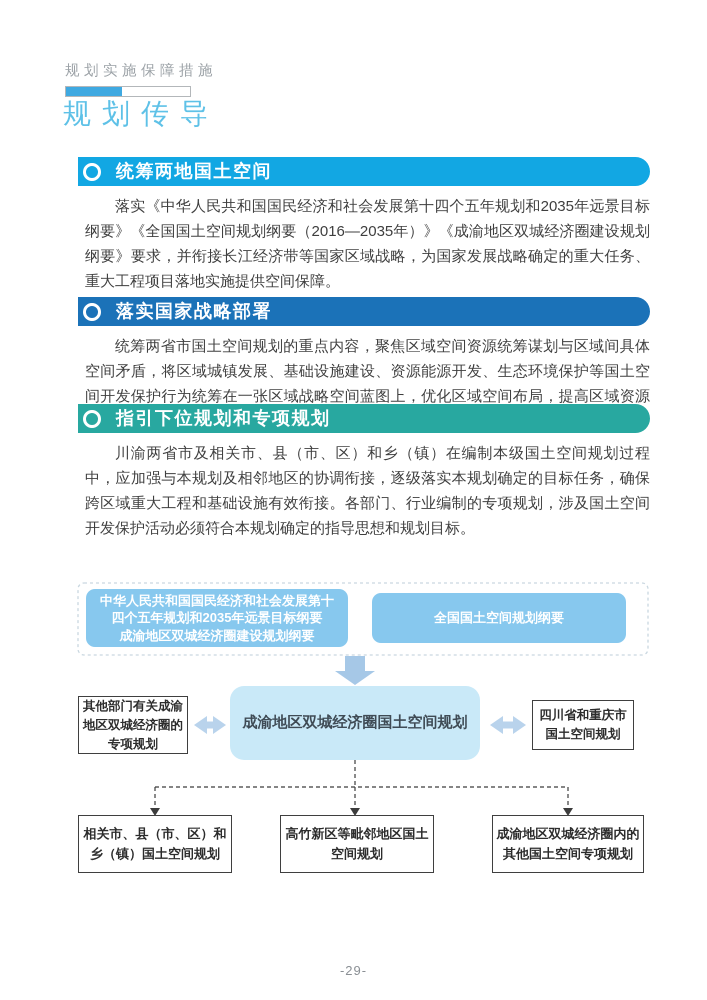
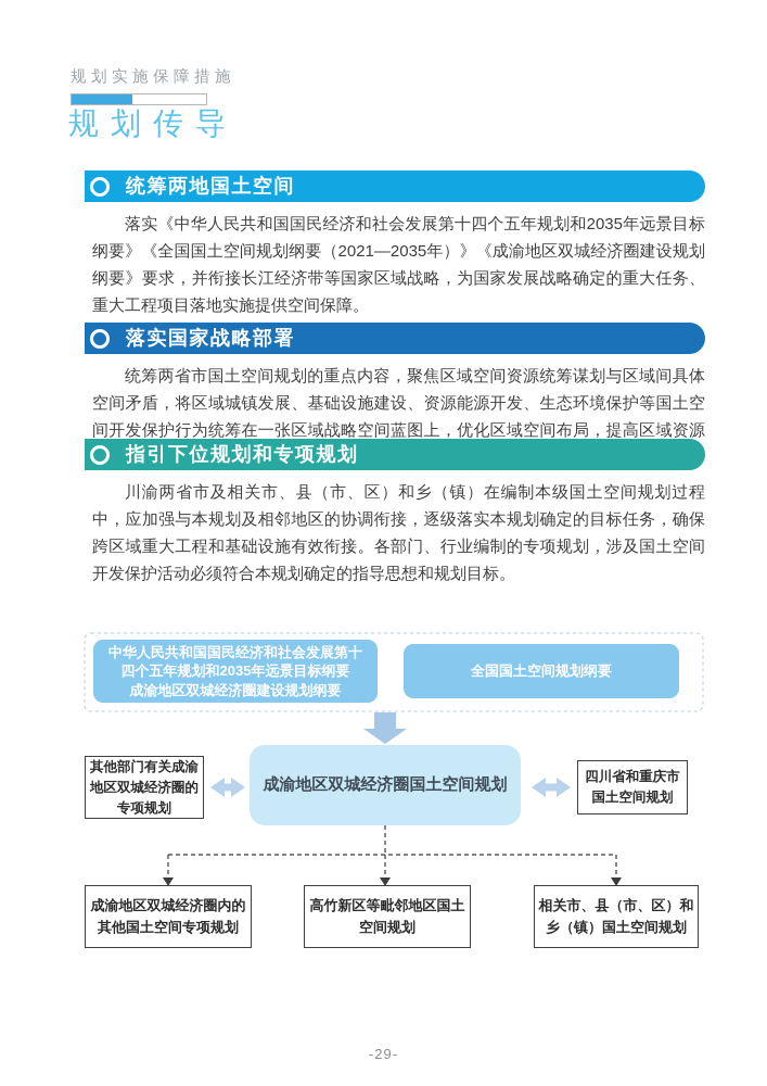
  规划实施保障措施
  规划传导
  统筹两地国土空间
- 落实《中华人民共和国国民经济和社会发展第十四个五年规划和2035年远景目标纲要》《全国国土空间规划纲要（2016—2035年）》《成渝地区双城经济圈建设规划纲要》要求，并衔接长江经济带等国家区域战略，为国家发展战略确定的重大任务、重大工程项目落地实施提供空间保障。
+ 落实《中华人民共和国国民经济和社会发展第十四个五年规划和2035年远景目标纲要》《全国国土空间规划纲要（2021—2035年）》《成渝地区双城经济圈建设规划纲要》要求，并衔接长江经济带等国家区域战略，为国家发展战略确定的重大任务、重大工程项目落地实施提供空间保障。
  落实国家战略部署
  统筹两省市国土空间规划的重点内容，聚焦区域空间资源统筹谋划与区域间具体空间矛盾，将区域城镇发展、基础设施建设、资源能源开发、生态环境保护等国土空间开发保护行为统筹在一张区域战略空间蓝图上，优化区域空间布局，提高区域资源
  指引下位规划和专项规划
  川渝两省市及相关市、县（市、区）和乡（镇）在编制本级国土空间规划过程中，应加强与本规划及相邻地区的协调衔接，逐级落实本规划确定的目标任务，确保跨区域重大工程和基础设施有效衔接。各部门、行业编制的专项规划，涉及国土空间开发保护活动必须符合本规划确定的指导思想和规划目标。
  中华人民共和国国民经济和社会发展第十四个五年规划和2035年远景目标纲要
  成渝地区双城经济圈建设规划纲要
  全国国土空间规划纲要
  其他部门有关成渝地区双城经济圈的专项规划
  成渝地区双城经济圈国土空间规划
  四川省和重庆市国土空间规划
- 相关市、县（市、区）和乡（镇）国土空间规划
+ 成渝地区双城经济圈内的其他国土空间专项规划
  高竹新区等毗邻地区国土空间规划
- 成渝地区双城经济圈内的其他国土空间专项规划
+ 相关市、县（市、区）和乡（镇）国土空间规划
  -29-
